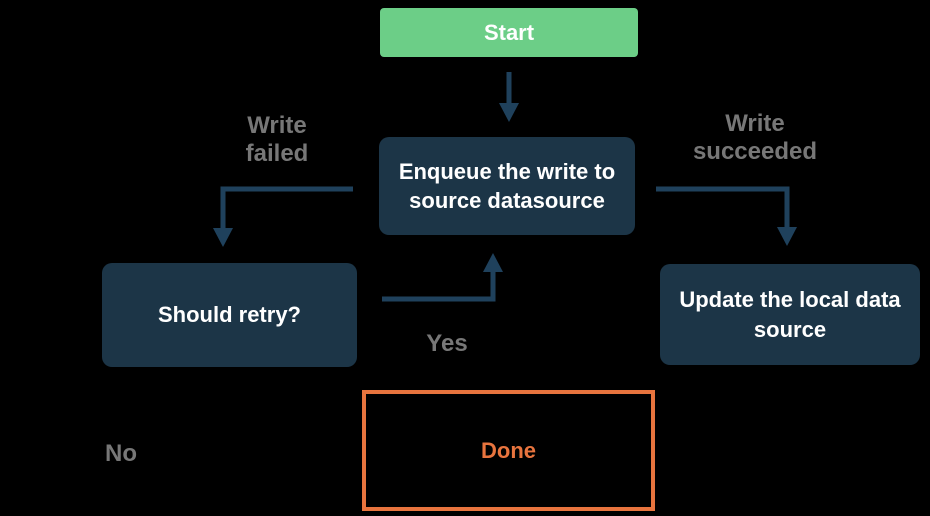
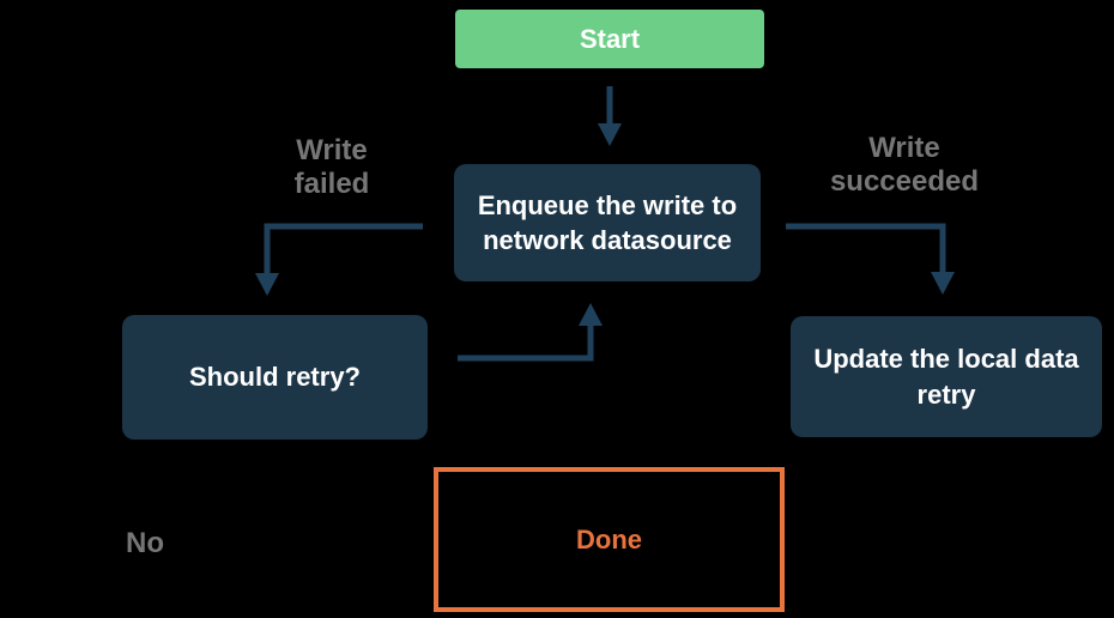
  Start
- Enqueue the write to source datasource
+ Enqueue the write to network datasource
  Should retry?
- Update the local data source
+ Update the local data retry
  Done
  Write failed
  Write succeeded
- Yes
  No
